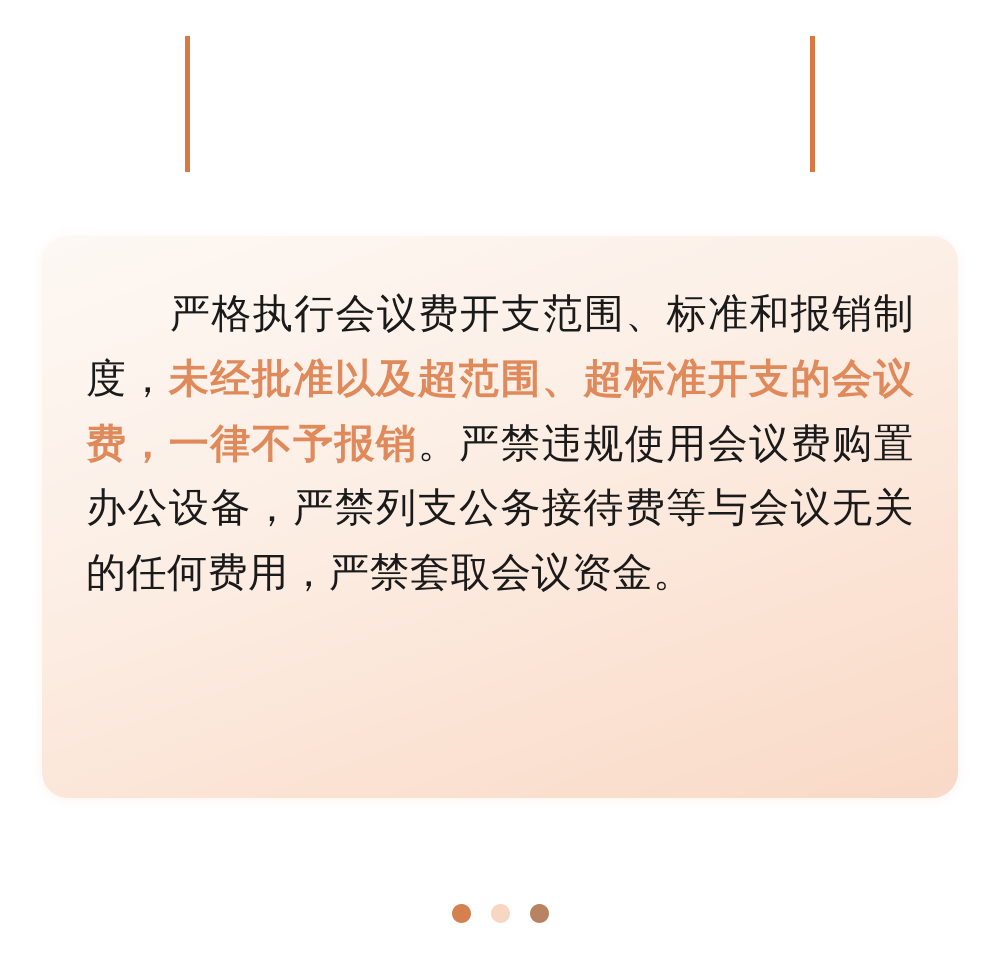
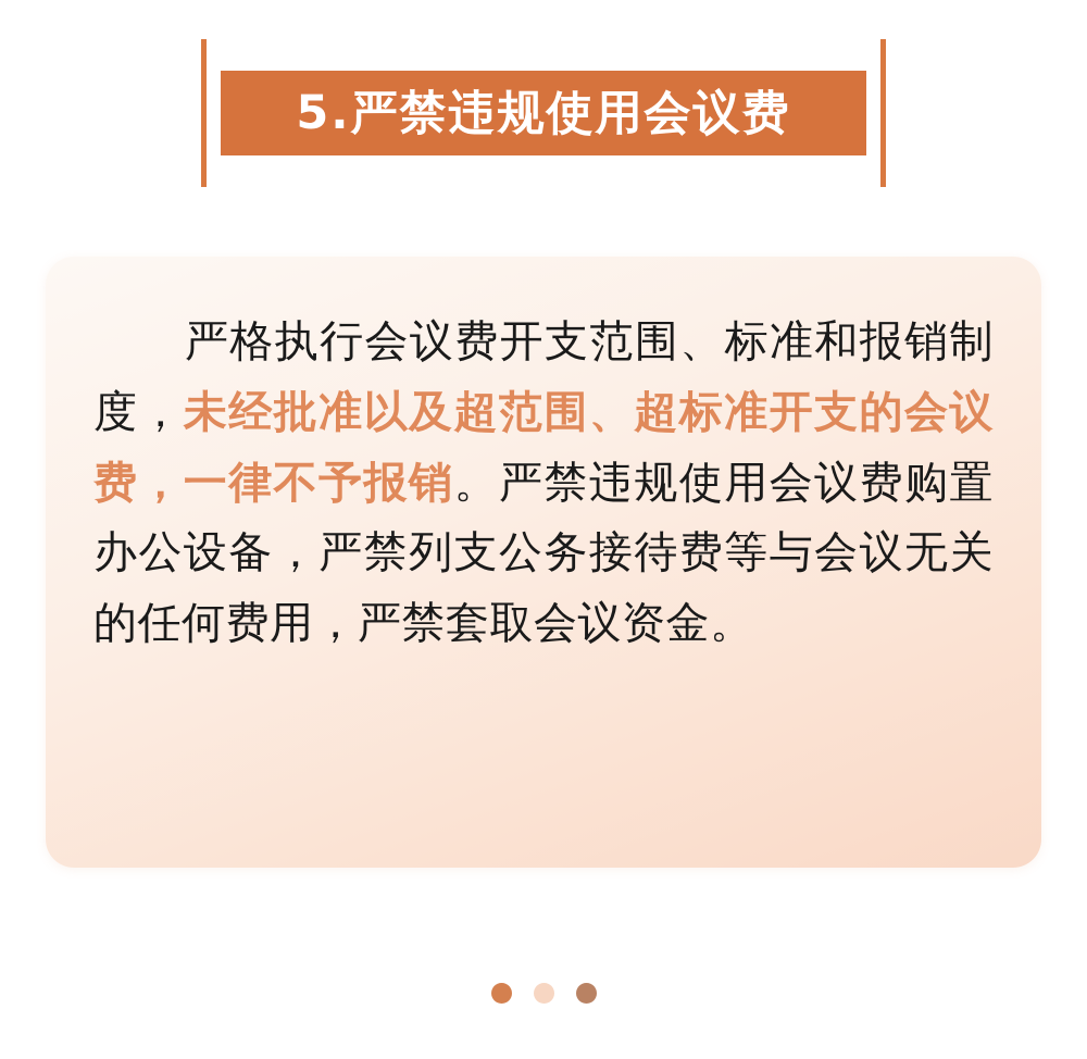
+ 5.严禁违规使用会议费
  严格执行会议费开支范围、标准和报销制度，未经批准以及超范围、超标准开支的会议费，一律不予报销。严禁违规使用会议费购置办公设备，严禁列支公务接待费等与会议无关的任何费用，严禁套取会议资金。
